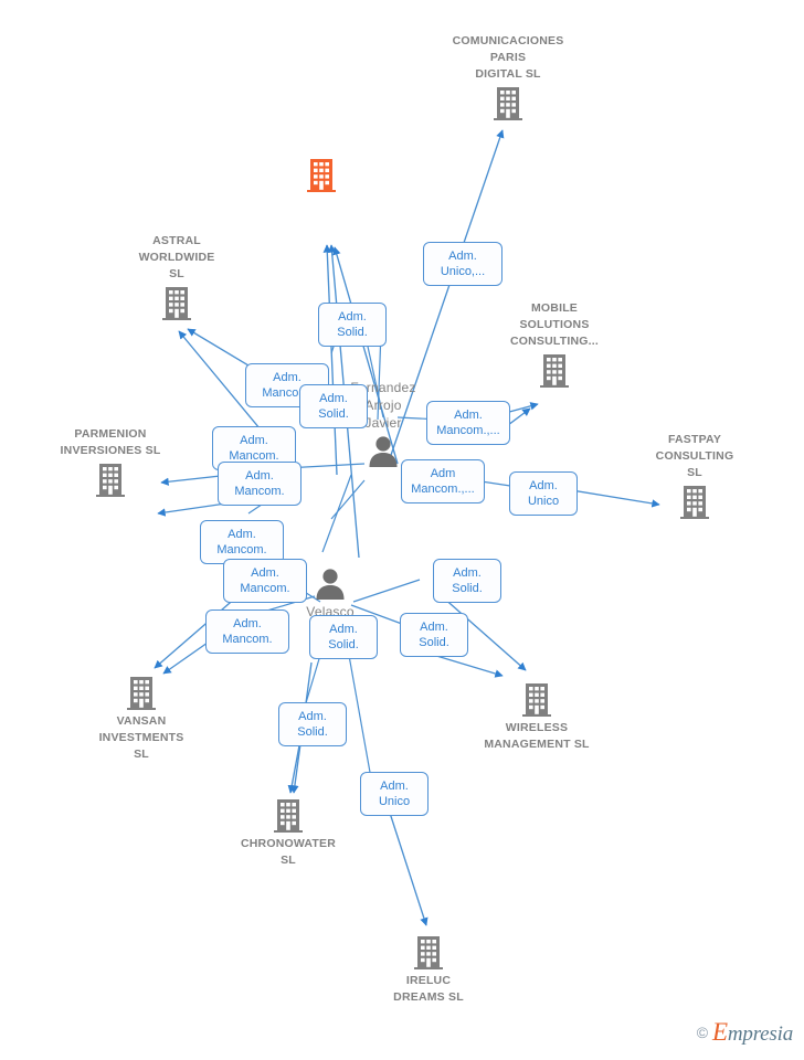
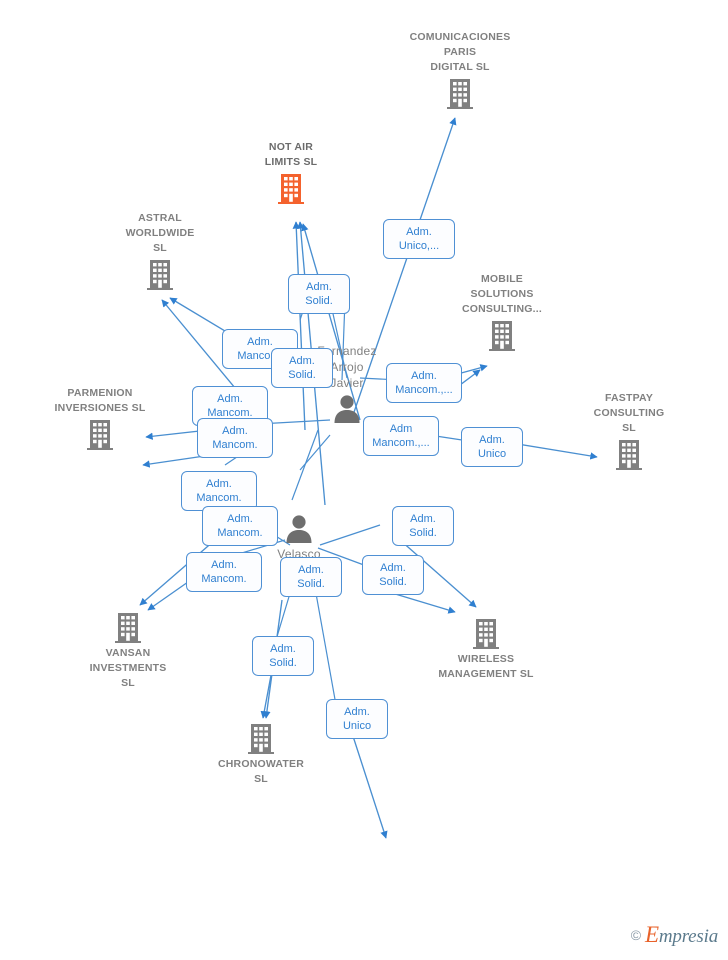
+ NOT AIR
+ LIMITS SL
  COMUNICACIONES
  PARIS
  DIGITAL SL
  ASTRAL
  WORLDWIDE
  SL
  PARMENION
  INVERSIONES SL
  MOBILE
  SOLUTIONS
  CONSULTING...
  FASTPAY
  CONSULTING
  SL
  VANSAN
  INVESTMENTS
  SL
  CHRONOWATER
  SL
- IRELUC
- DREAMS SL
  WIRELESS
  MANAGEMENT SL
  rnandez
  Arrojo
  Javier
  Velasco
  Adm.
  Unico,...
  Adm.
  Solid.
  Adm.
  Manco
  Adm.
  Solid.
  Adm.
  Mancom.
  Adm.
  Mancom.
  Adm.
  Mancom.,...
  Adm
  Mancom.,...
  Adm.
  Unico
  Adm.
  Mancom.
  Adm.
  Mancom.
  Adm.
  Solid.
  Adm.
  Mancom.
  Adm.
  Solid.
  Adm.
  Solid.
  Adm.
  Solid.
  Adm.
  Unico
  ©
  Empresia
